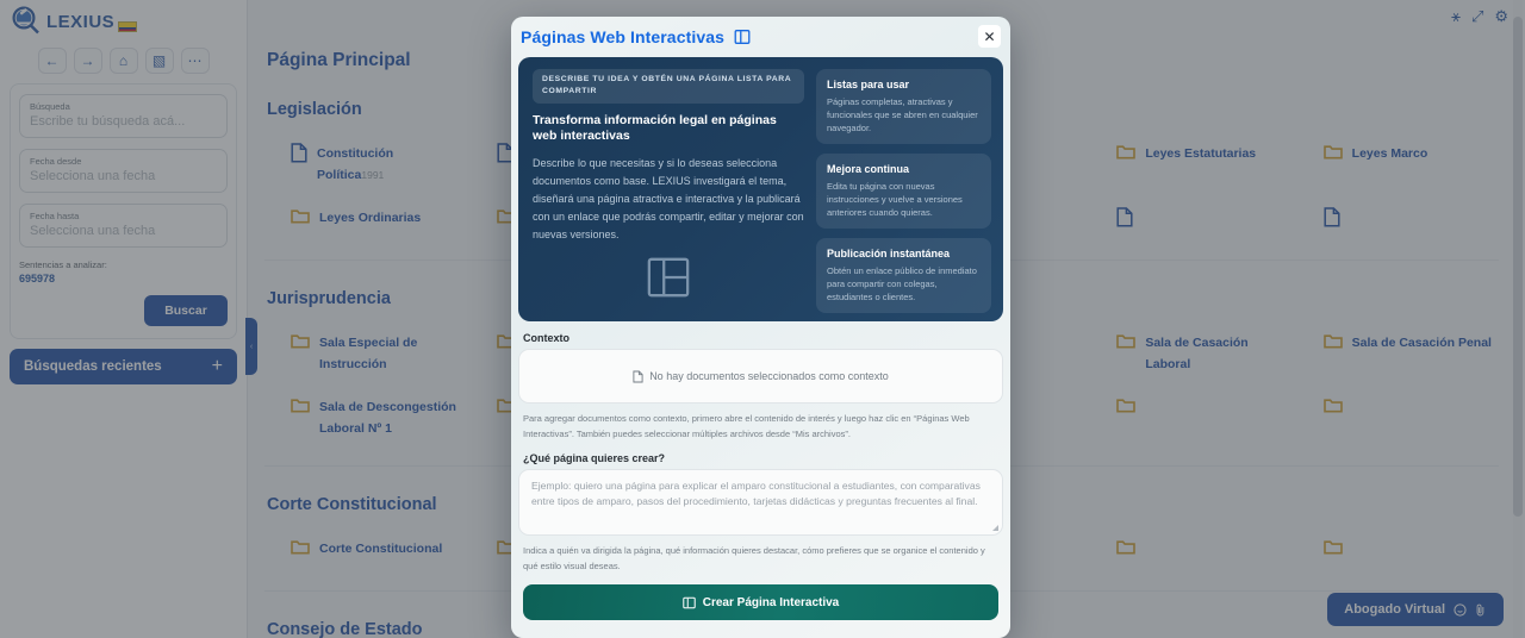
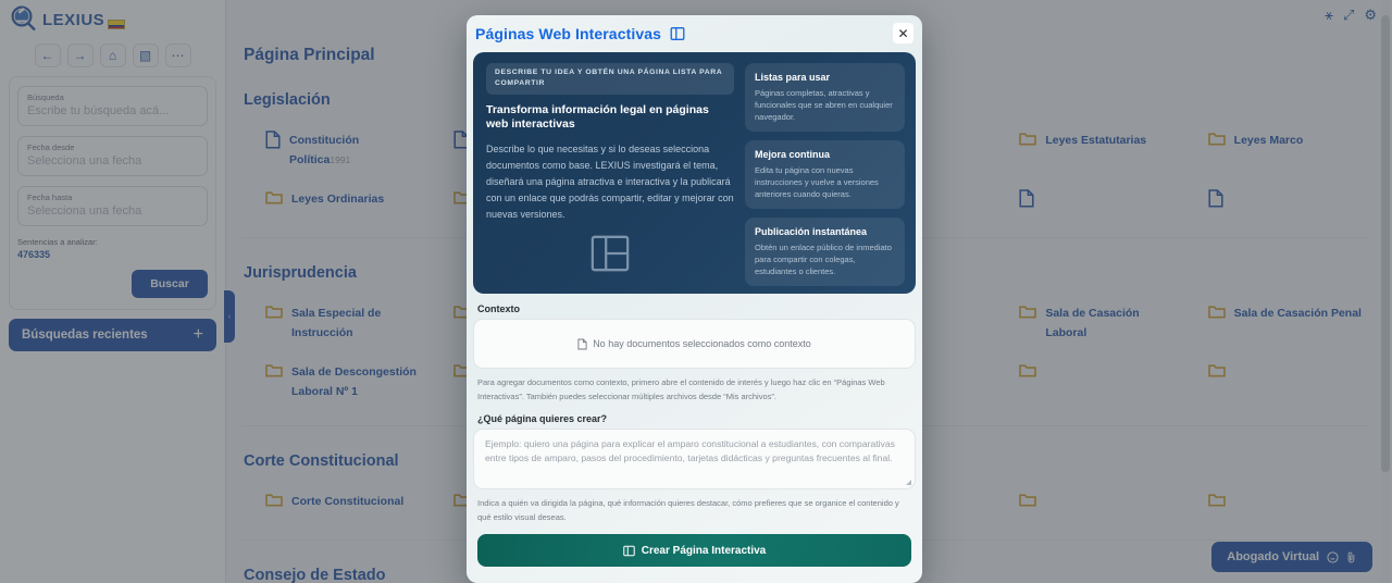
  LEXIUS
  ←
  →
  ⌂
  ▧
  ⋯
  Búsqueda
  Escribe tu búsqueda acá...
  Fecha desde
  Selecciona una fecha
  Fecha hasta
  Selecciona una fecha
  Sentencias a analizar:
- 695978
+ 476335
  Buscar
  Búsquedas recientes
  +
  ⚹
  ⤢
  ⚙
  Página Principal
  Legislación
  Constitución Política1991
  Leyes Estatutarias
  Leyes Marco
  Leyes Ordinarias
  Jurisprudencia
  Sala Especial de Instrucción
  Sala de Casación Laboral
  Sala de Casación Penal
  Sala de Descongestión Laboral Nº 1
  Corte Constitucional
  Corte Constitucional
  Consejo de Estado
  Abogado Virtual
  Páginas Web Interactivas
  ✕
  Transforma información legal en páginas web interactivas
  Describe lo que necesitas y si lo deseas selecciona documentos como base. LEXIUS investigará el tema, diseñará una página atractiva e interactiva y la publicará con un enlace que podrás compartir, editar y mejorar con nuevas versiones.
  Listas para usar
  Páginas completas, atractivas y funcionales que se abren en cualquier navegador.
  Mejora continua
  Edita tu página con nuevas instrucciones y vuelve a versiones anteriores cuando quieras.
  Publicación instantánea
  Obtén un enlace público de inmediato para compartir con colegas, estudiantes o clientes.
  Contexto
  No hay documentos seleccionados como contexto
  Para agregar documentos como contexto, primero abre el contenido de interés y luego haz clic en “Páginas Web Interactivas”. También puedes seleccionar múltiples archivos desde “Mis archivos”.
  ¿Qué página quieres crear?
  Ejemplo: quiero una página para explicar el amparo constitucional a estudiantes, con comparativas entre tipos de amparo, pasos del procedimiento, tarjetas didácticas y preguntas frecuentes al final.
  Indica a quién va dirigida la página, qué información quieres destacar, cómo prefieres que se organice el contenido y qué estilo visual deseas.
  Crear Página Interactiva
